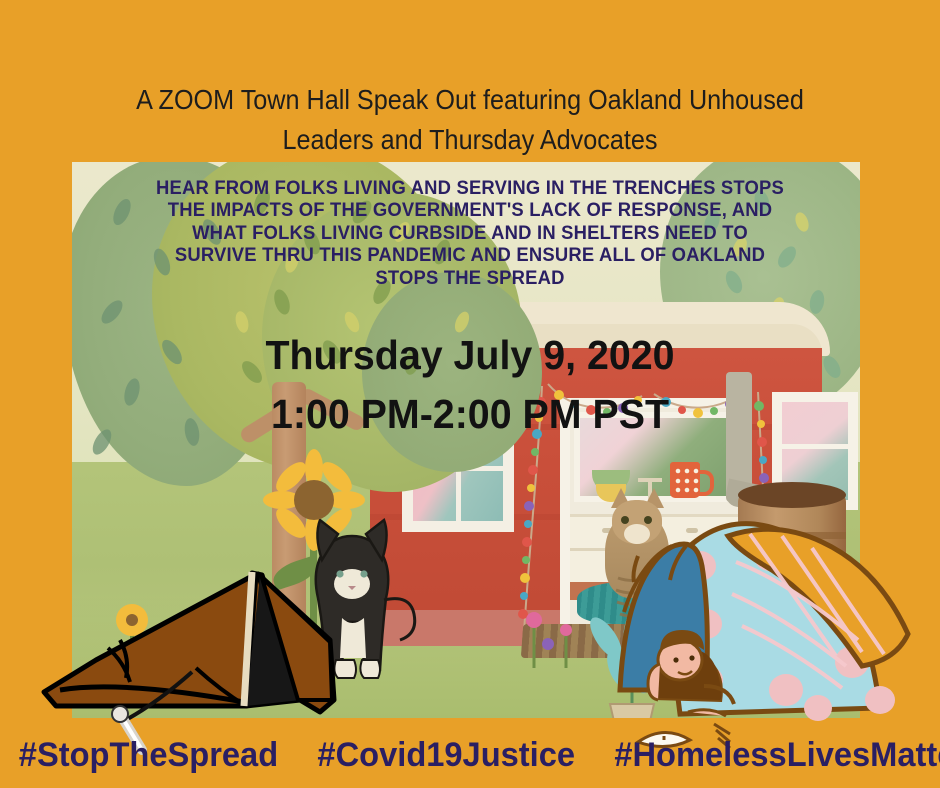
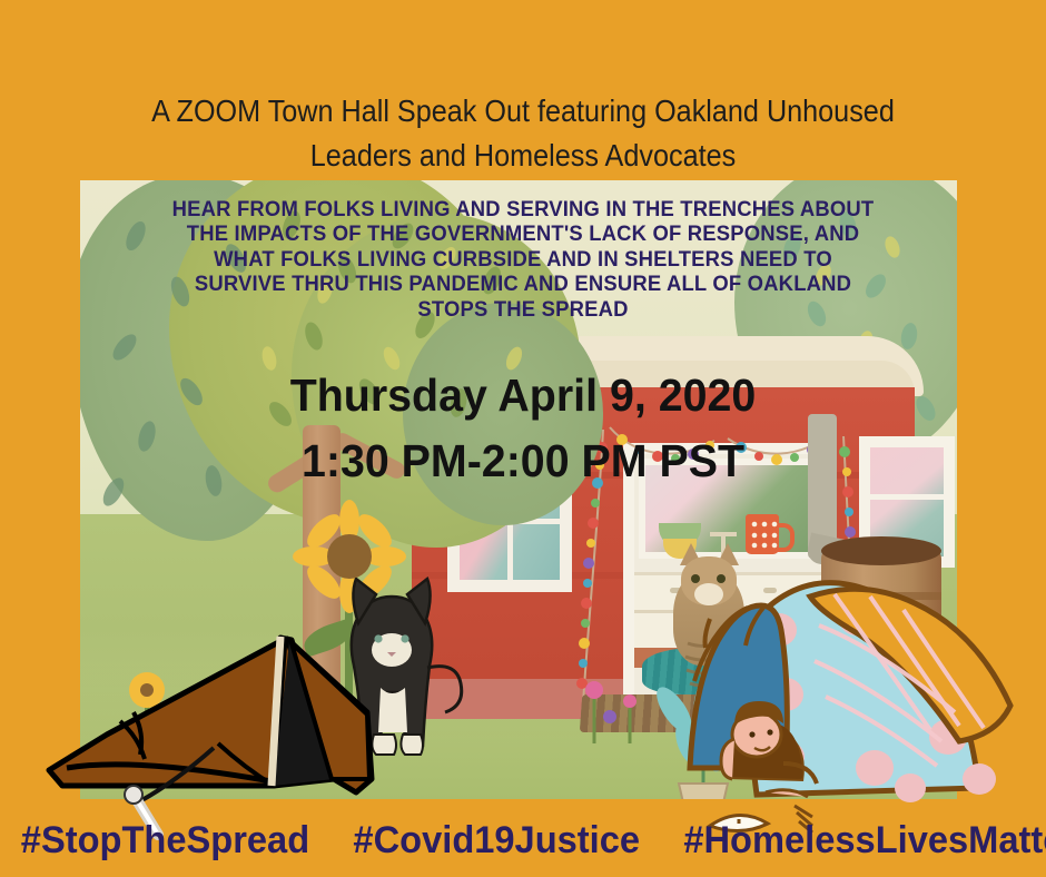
- A ZOOM Town Hall Speak Out featuring Oakland Unhoused Leaders and Thursday Advocates
+ A ZOOM Town Hall Speak Out featuring Oakland Unhoused Leaders and Homeless Advocates
- HEAR FROM FOLKS LIVING AND SERVING IN THE TRENCHES STOPS THE IMPACTS OF THE GOVERNMENT'S LACK OF RESPONSE, AND WHAT FOLKS LIVING CURBSIDE AND IN SHELTERS NEED TO SURVIVE THRU THIS PANDEMIC AND ENSURE ALL OF OAKLAND STOPS THE SPREAD
+ HEAR FROM FOLKS LIVING AND SERVING IN THE TRENCHES ABOUT THE IMPACTS OF THE GOVERNMENT'S LACK OF RESPONSE, AND WHAT FOLKS LIVING CURBSIDE AND IN SHELTERS NEED TO SURVIVE THRU THIS PANDEMIC AND ENSURE ALL OF OAKLAND STOPS THE SPREAD
- Thursday July 9, 2020
+ Thursday April 9, 2020
- 1:00 PM-2:00 PM PST
+ 1:30 PM-2:00 PM PST
  #StopTheSpread #Covid19Justice #HomelessLivesMatt
